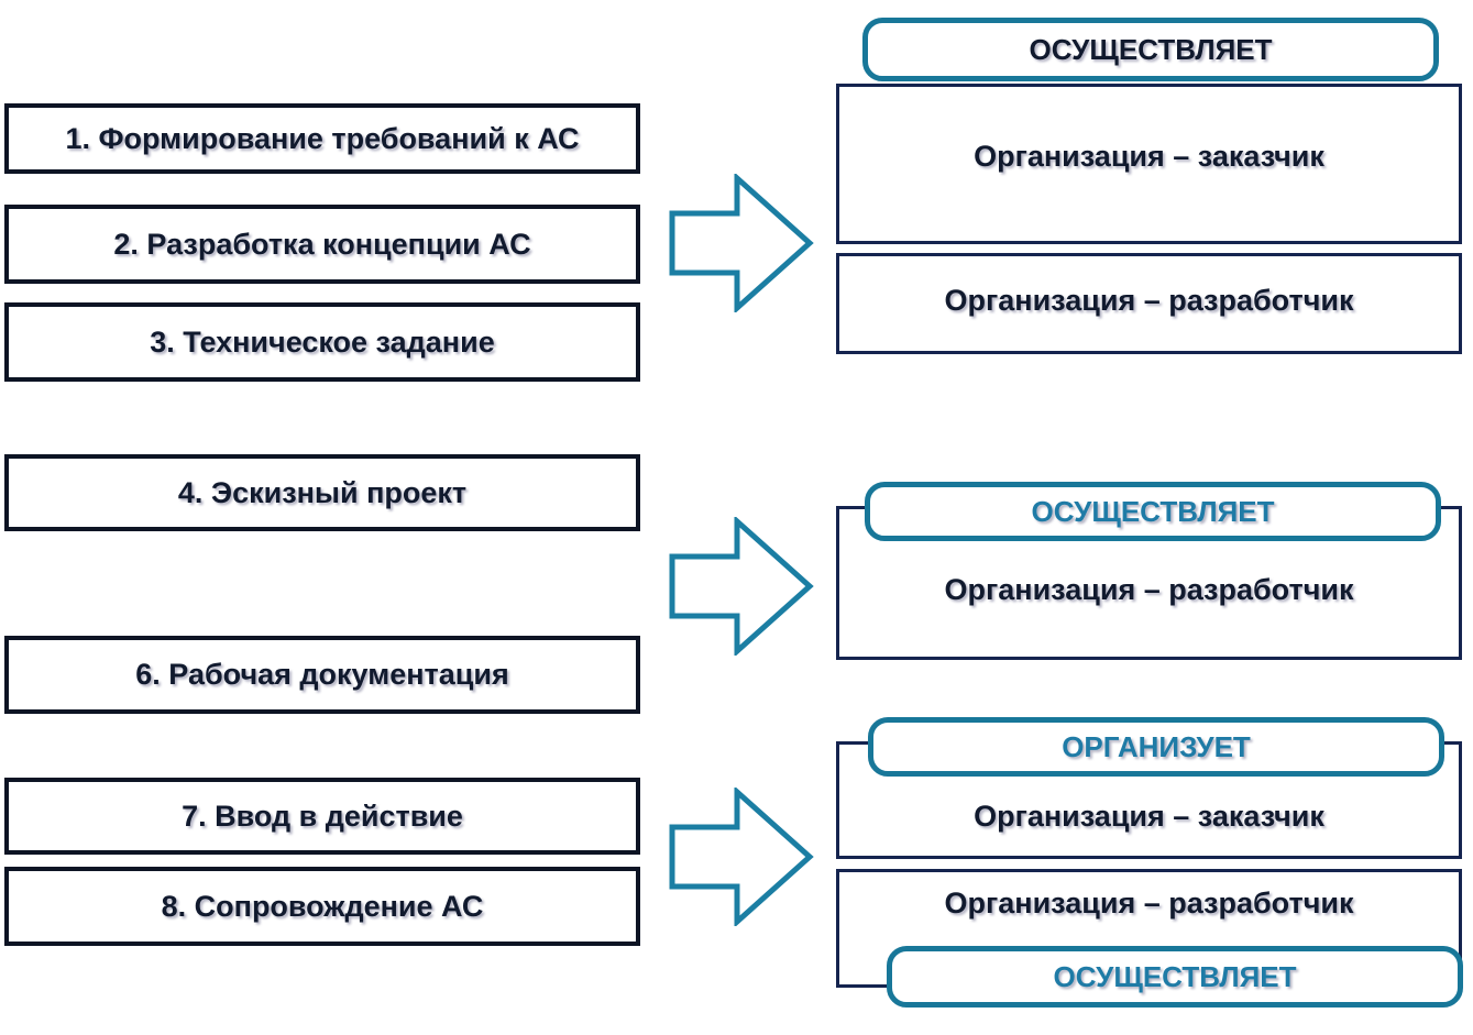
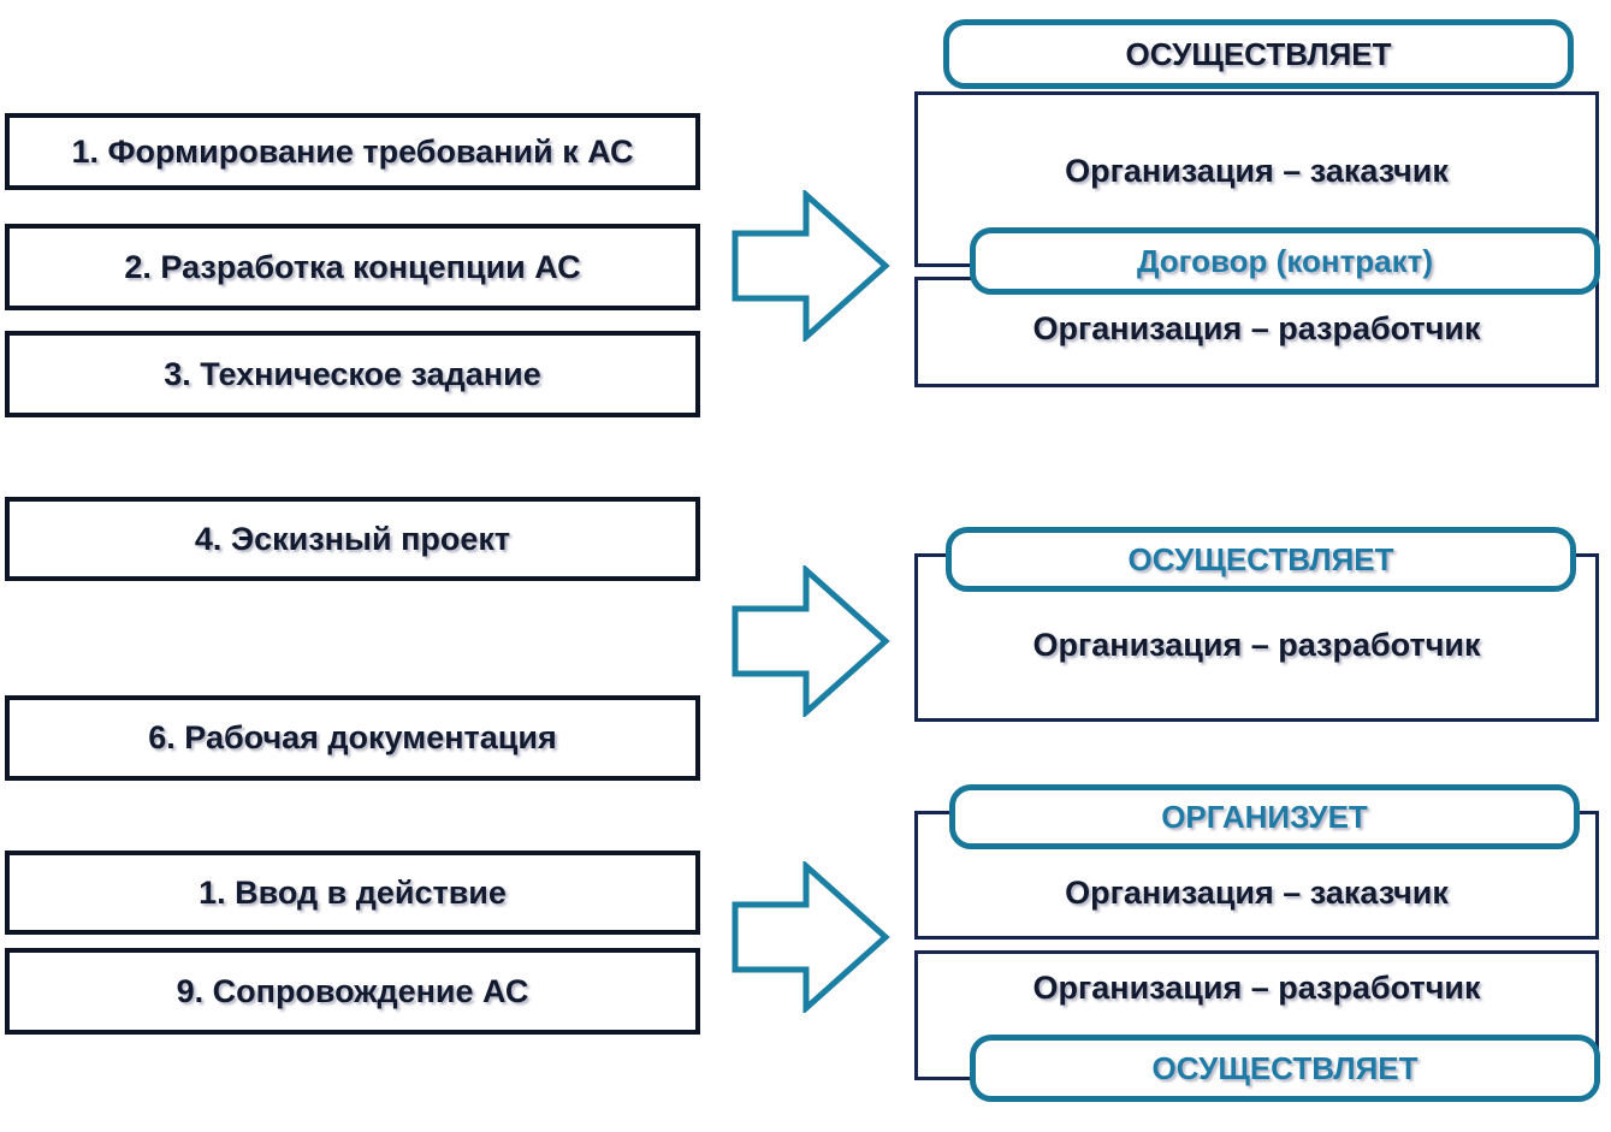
  1. Формирование требований к АС
  2. Разработка концепции АС
  3. Техническое задание
  4. Эскизный проект
  6. Рабочая документация
- 7. Ввод в действие
+ 1. Ввод в действие
- 8. Сопровождение АС
+ 9. Сопровождение АС
  Организация – заказчик
  Организация – разработчик
  ОСУЩЕСТВЛЯЕТ
+ Договор (контракт)
  Организация – разработчик
  ОСУЩЕСТВЛЯЕТ
  Организация – заказчик
  Организация – разработчик
  ОРГАНИЗУЕТ
  ОСУЩЕСТВЛЯЕТ
